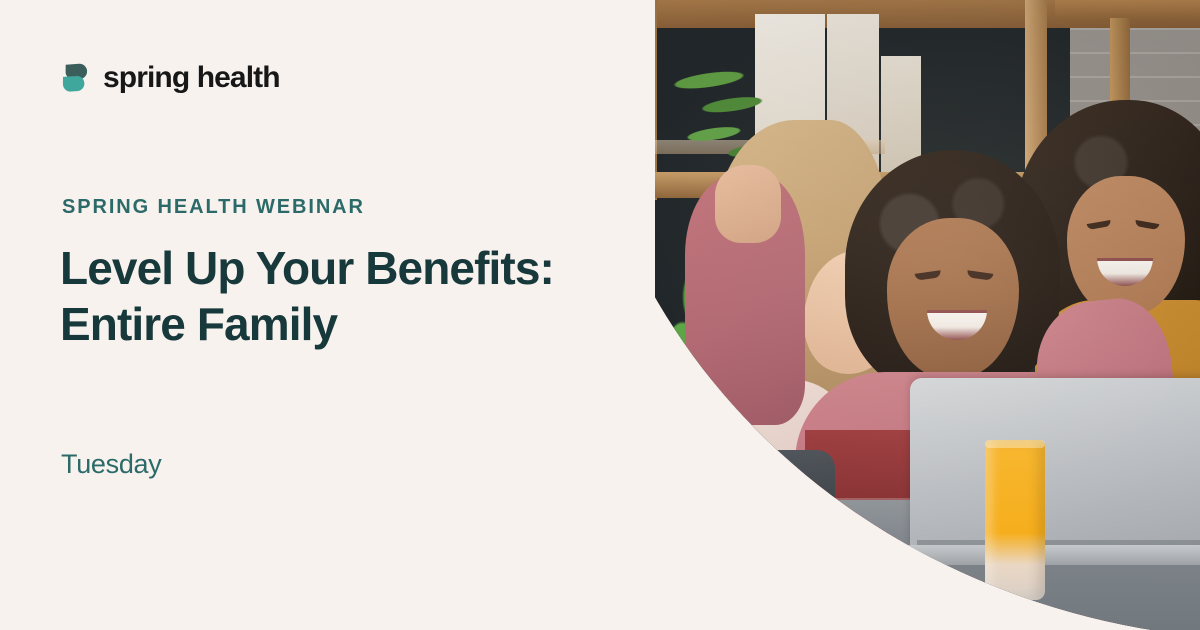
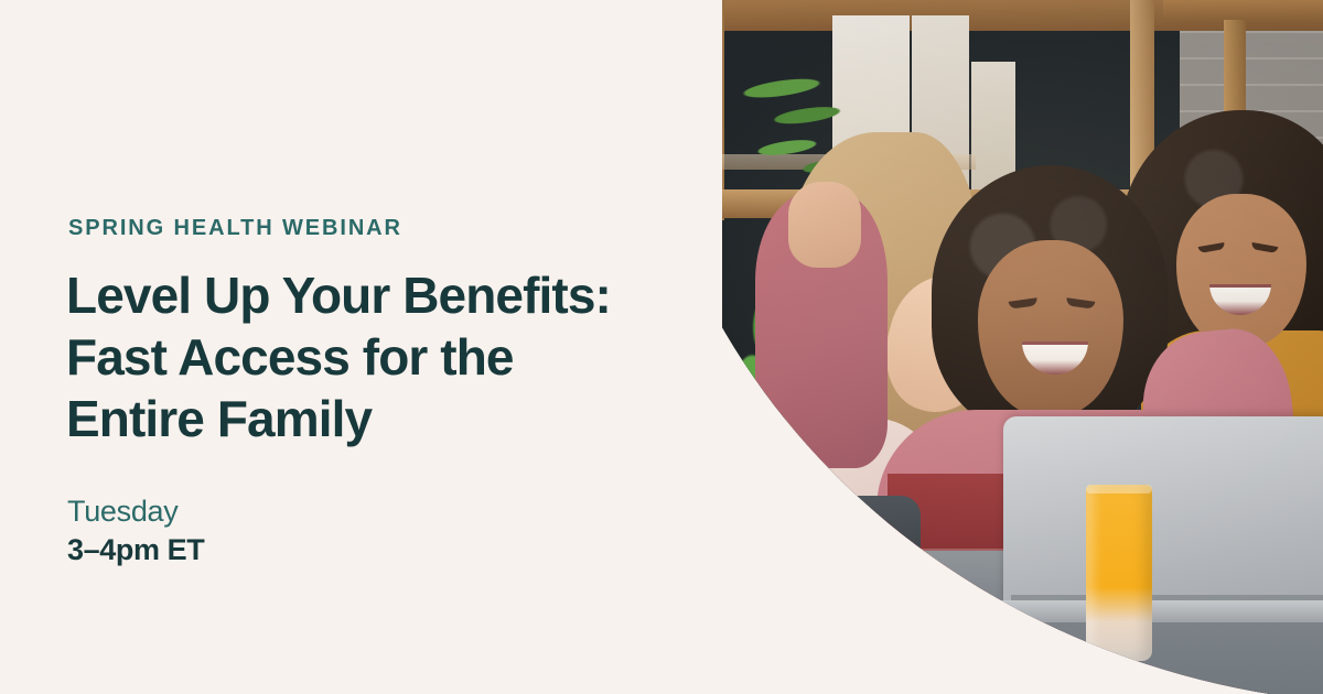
- spring health
  SPRING HEALTH WEBINAR
  Level Up Your Benefits:
+ Fast Access for the
  Entire Family
  Tuesday
+ 3–4pm ET
